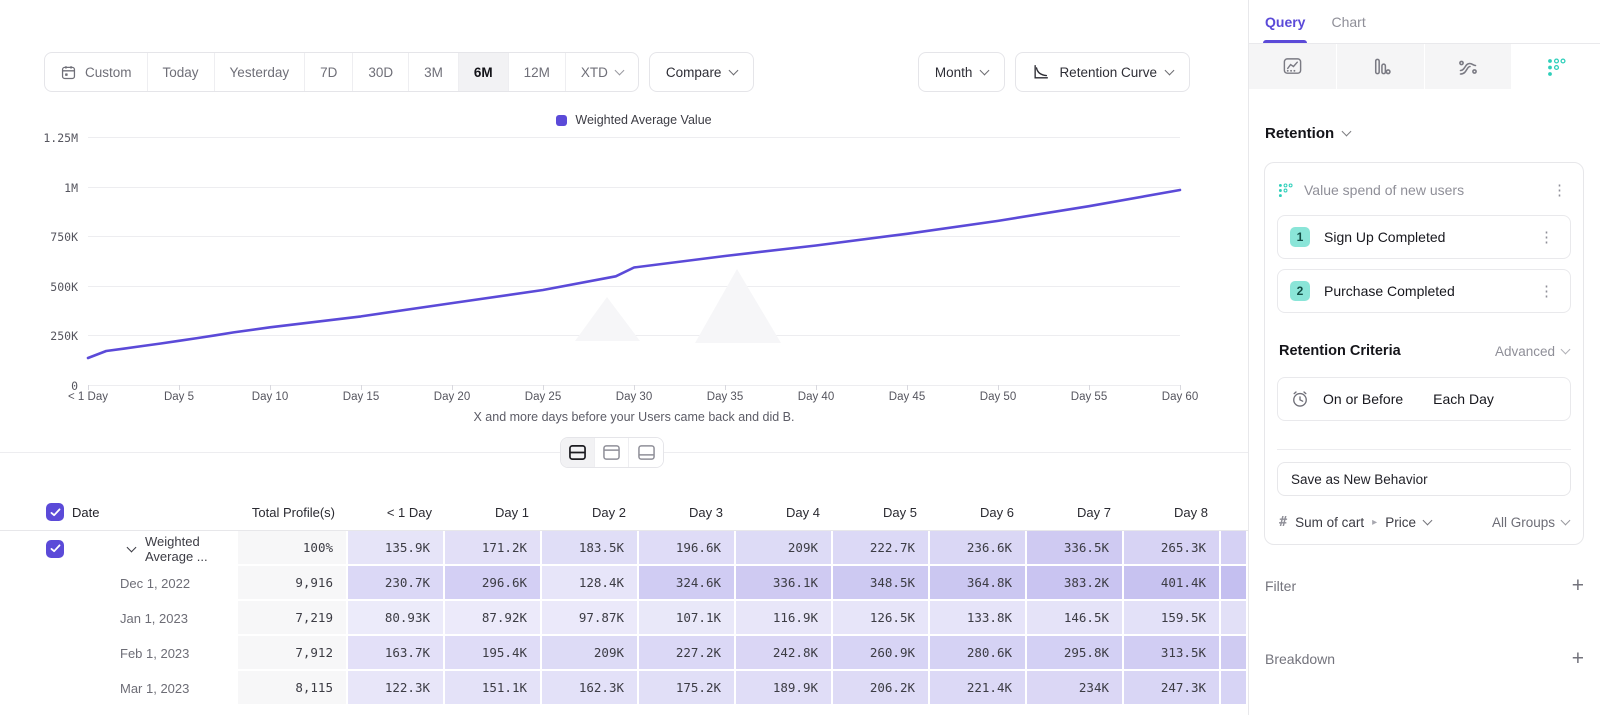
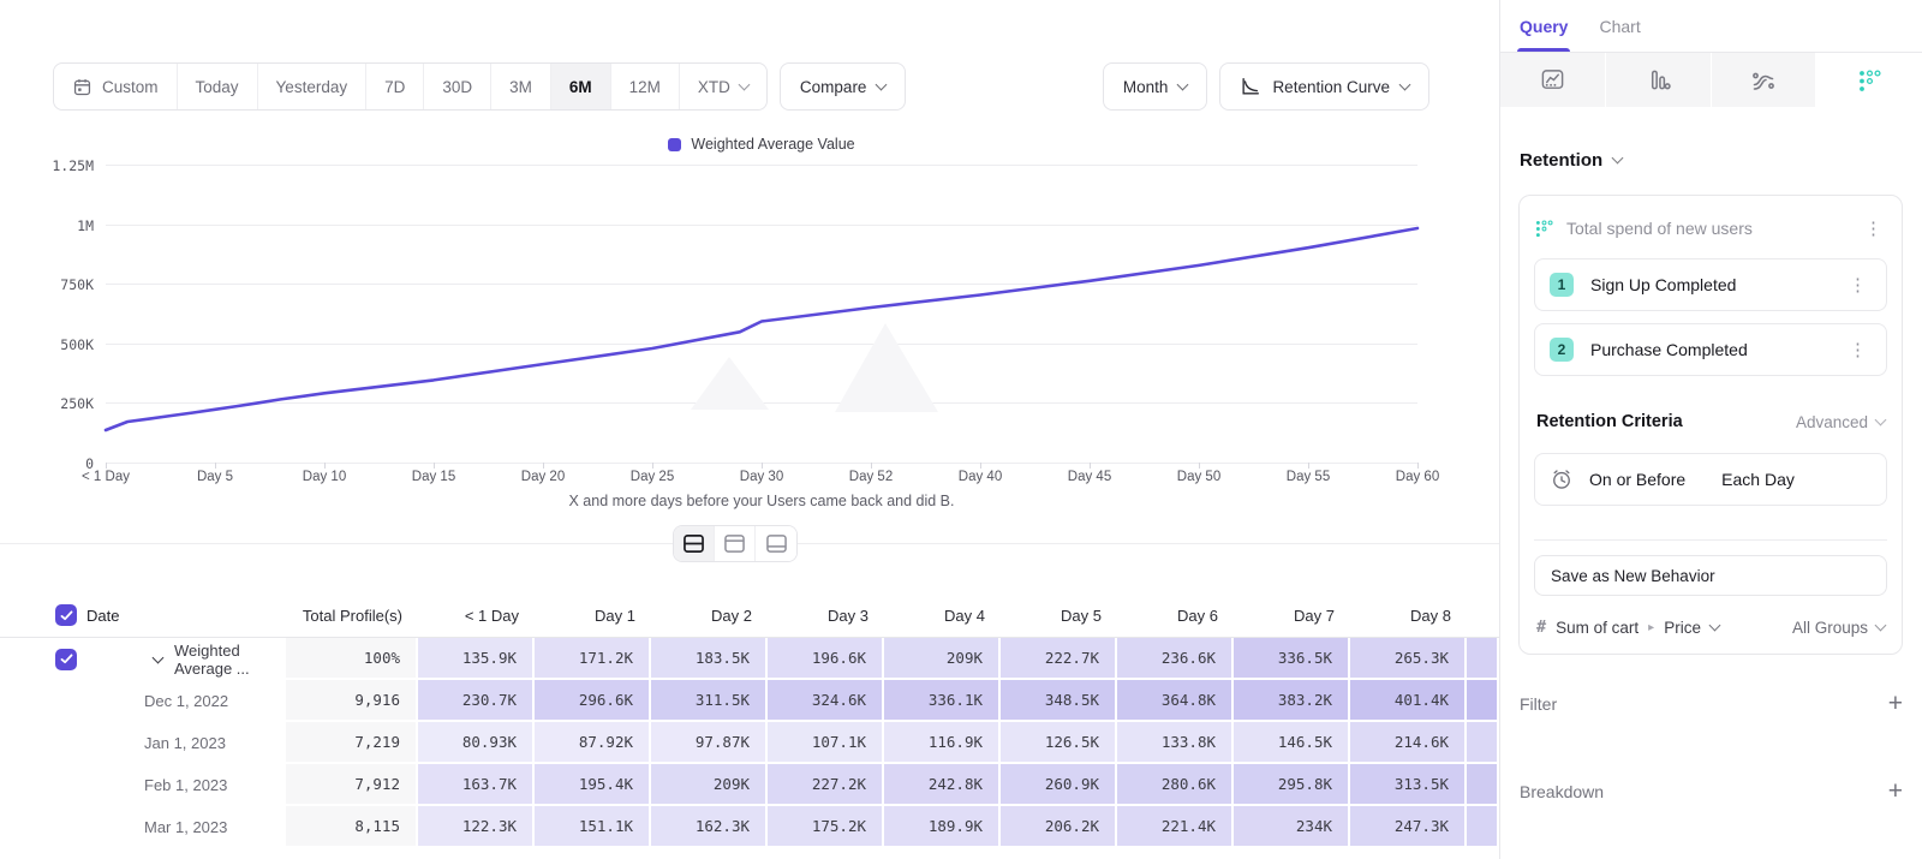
  Custom
  Today
  Yesterday
  7D
  30D
  3M
  6M
  12M
  XTD
  Compare
  Month
  Retention Curve
  Weighted Average Value
  1.25M
  1M
  750K
  500K
  250K
  0
  < 1 Day
  Day 5
  Day 10
  Day 15
  Day 20
  Day 25
  Day 30
- Day 35
+ Day 52
  Day 40
  Day 45
  Day 50
  Day 55
  Day 60
  X and more days before your Users came back and did B.
  Date
  Total Profile(s)
  < 1 Day
  Day 1
  Day 2
  Day 3
  Day 4
  Day 5
  Day 6
  Day 7
  Day 8
  Weighted Average ...
  100%
  135.9K
  171.2K
  183.5K
  196.6K
  209K
  222.7K
  236.6K
  336.5K
  265.3K
  Dec 1, 2022
  9,916
  230.7K
  296.6K
- 128.4K
+ 311.5K
  324.6K
  336.1K
  348.5K
  364.8K
  383.2K
  401.4K
  Jan 1, 2023
  7,219
  80.93K
  87.92K
  97.87K
  107.1K
  116.9K
  126.5K
  133.8K
  146.5K
- 159.5K
+ 214.6K
  Feb 1, 2023
  7,912
  163.7K
  195.4K
  209K
  227.2K
  242.8K
  260.9K
  280.6K
  295.8K
  313.5K
  Mar 1, 2023
  8,115
  122.3K
  151.1K
  162.3K
  175.2K
  189.9K
  206.2K
  221.4K
  234K
  247.3K
  Query
  Chart
  Retention
- Value spend of new users
+ Total spend of new users
  ⋮
  1
  Sign Up Completed
  ⋮
  2
  Purchase Completed
  ⋮
  Retention Criteria
  Advanced
  On or Before
  Each Day
  Save as New Behavior
  #
  Sum of cart
  ▸
  Price
  All Groups
  Filter
  +
  Breakdown
  +
